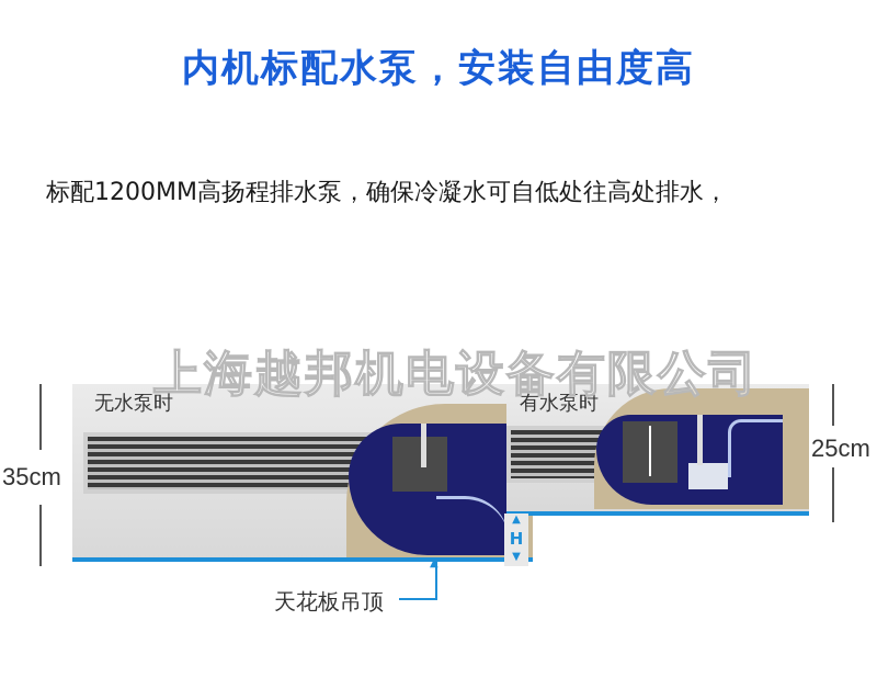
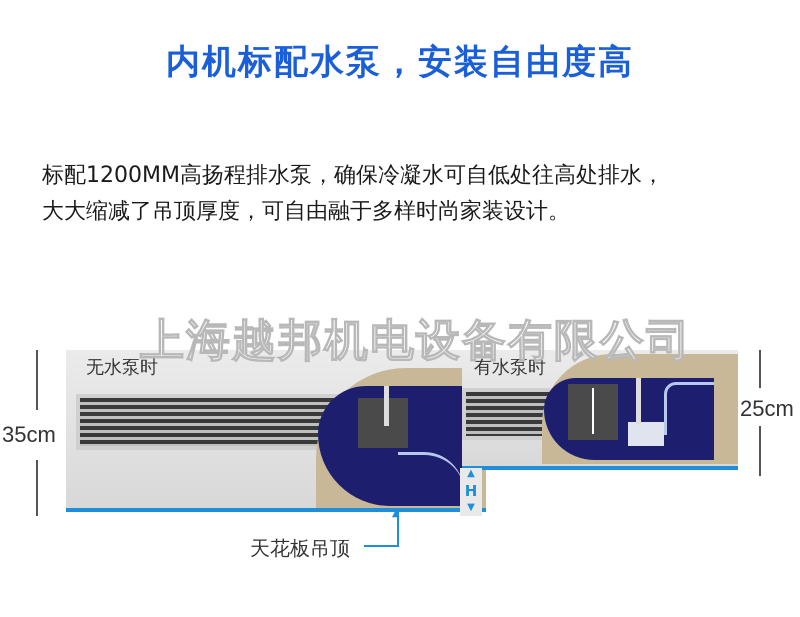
  内机标配水泵，安装自由度高
  标配1200MM高扬程排水泵，确保冷凝水可自低处往高处排水，
+ 大大缩减了吊顶厚度，可自由融于多样时尚家装设计。
  35cm
  无水泵时
  有水泵时
  25cm
  ▲
  H
  ▼
  ▲
  天花板吊顶
  上海越邦机电设备有限公司
